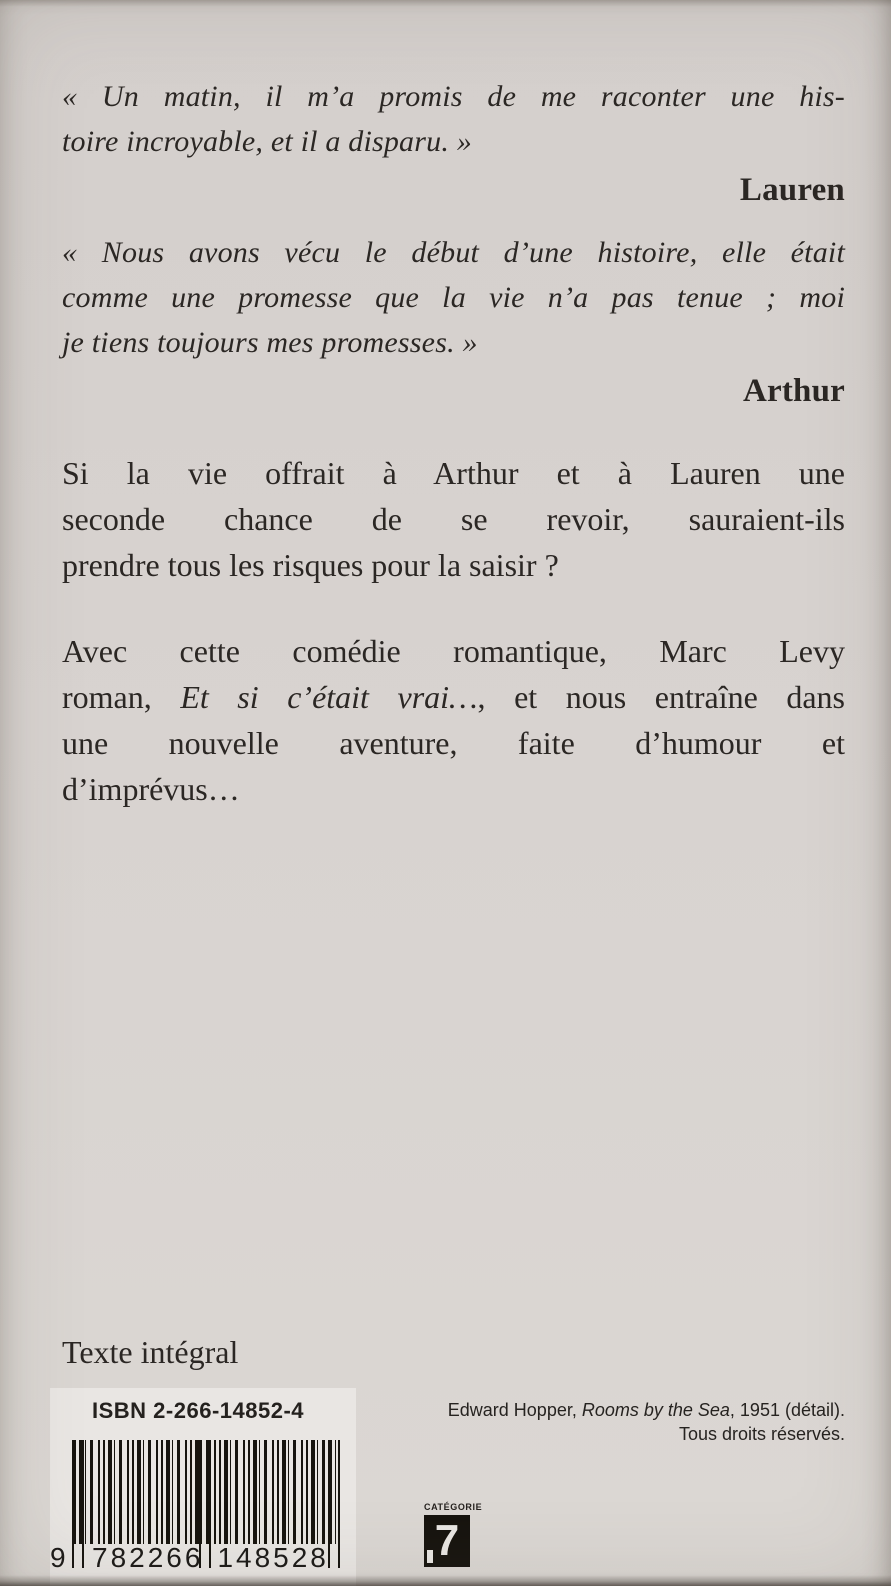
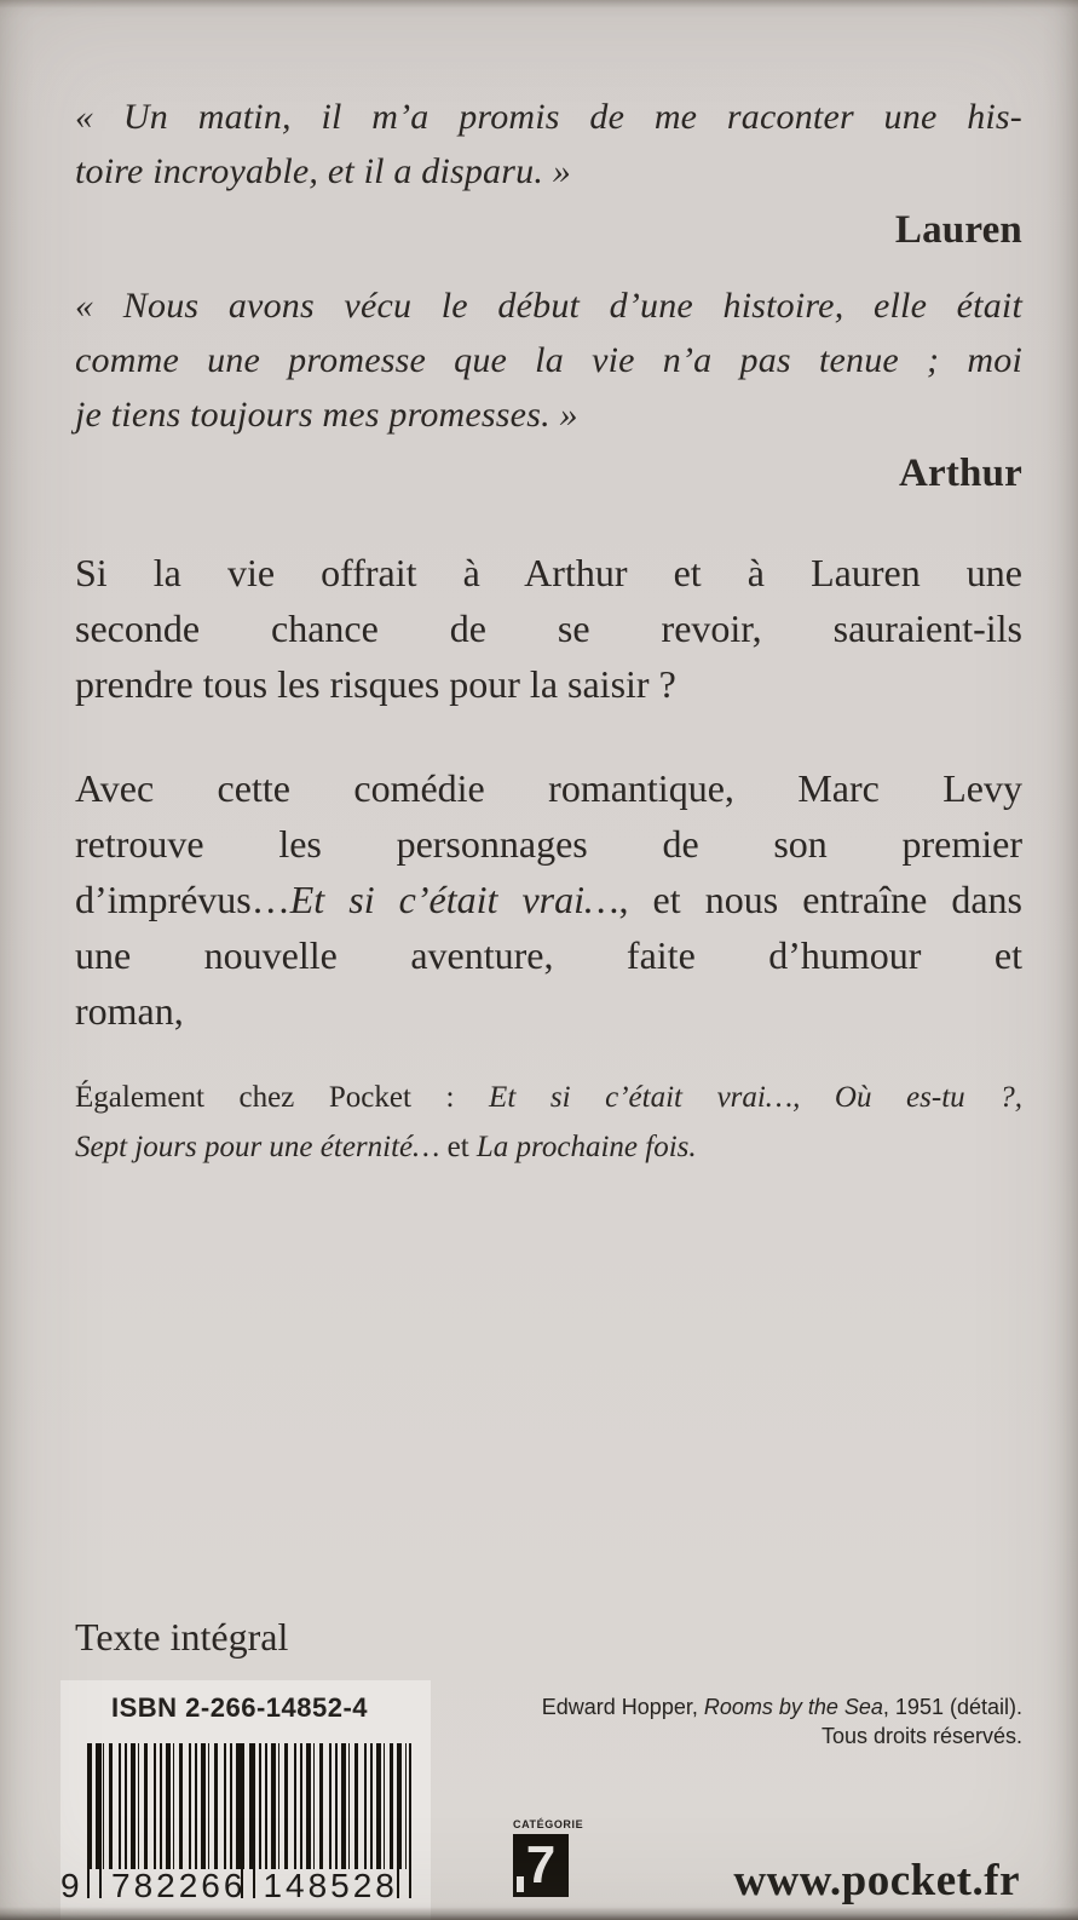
  « Un matin, il m’a promis de me raconter une his-
  toire incroyable, et il a disparu. »
  Lauren
  « Nous avons vécu le début d’une histoire, elle était
  comme une promesse que la vie n’a pas tenue ; moi
  je tiens toujours mes promesses. »
  Arthur
  Si la vie offrait à Arthur et à Lauren une
  seconde chance de se revoir, sauraient-ils
  prendre tous les risques pour la saisir ?
  Avec cette comédie romantique, Marc Levy
+ retrouve les personnages de son premier
- roman, Et si c’était vrai…, et nous entraîne dans
+ d’imprévus…Et si c’était vrai…, et nous entraîne dans
  une nouvelle aventure, faite d’humour et
- d’imprévus…
+ roman,
+ Également chez Pocket : Et si c’était vrai…, Où es-tu ?,
+ Sept jours pour une éternité… et La prochaine fois.
  Texte intégral
  ISBN 2-266-14852-4
  Edward Hopper, Rooms by the Sea, 1951 (détail).
  Tous droits réservés.
  9
  782266
  148528
  CATÉGOR
  7
+ www.pocket.fr
